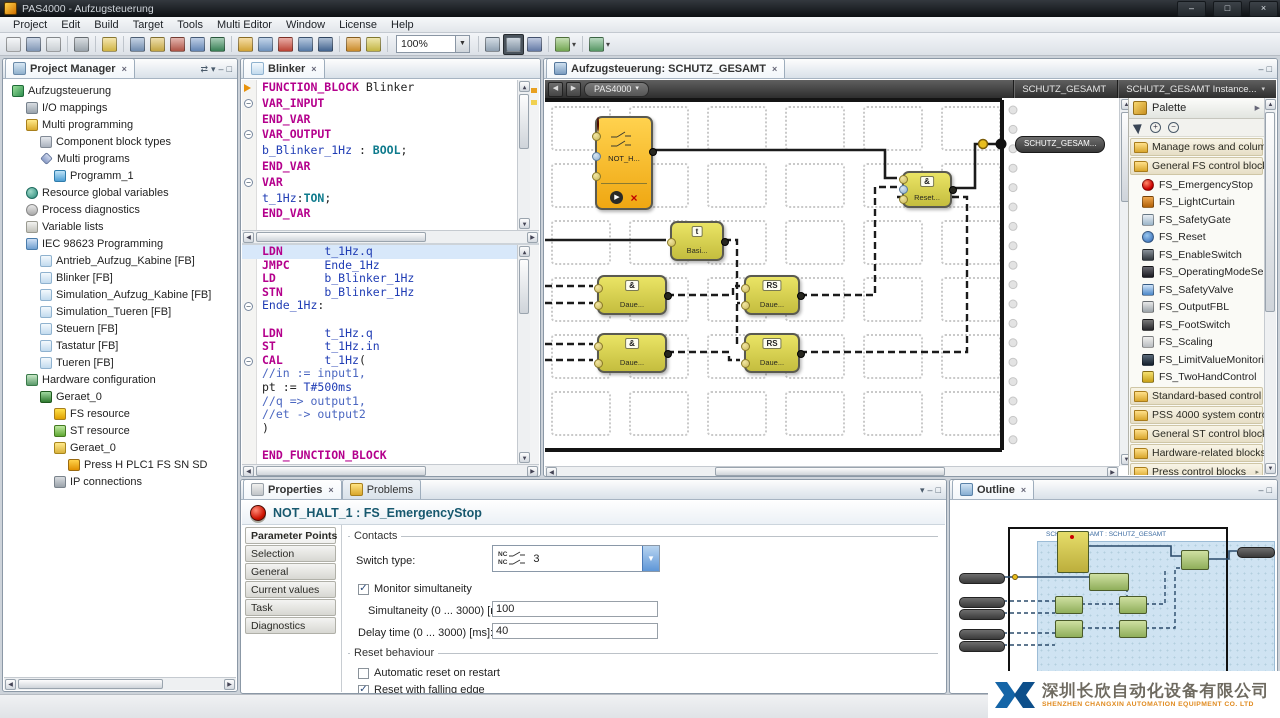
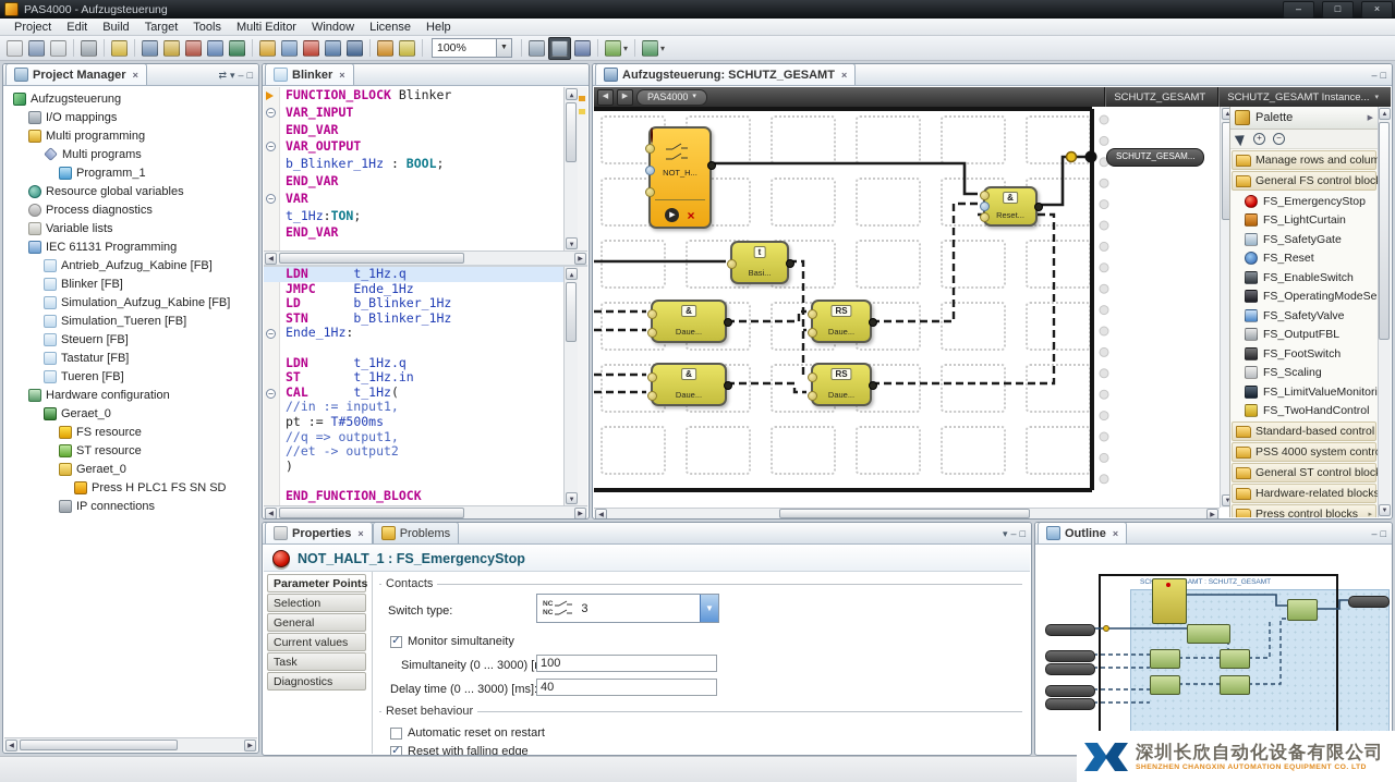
  PAS4000 - Aufzugsteuerung
  –
  □
  ×
  Project
  Edit
  Build
  Target
  Tools
  Multi Editor
  Window
  License
  Help
  100%
  ▾
  ▾
  Project Manager
  ×
  ⇄
  ▾
  –
  □
  Aufzugsteuerung
  I/O mappings
  Multi programming
- Component block types
  Multi programs
  Programm_1
  Resource global variables
  Process diagnostics
  Variable lists
- IEC 98623 Programming
+ IEC 61131 Programming
  Antrieb_Aufzug_Kabine [FB]
  Blinker [FB]
  Simulation_Aufzug_Kabine [FB]
  Simulation_Tueren [FB]
  Steuern [FB]
  Tastatur [FB]
  Tueren [FB]
  Hardware configuration
  Geraet_0
  FS resource
  ST resource
  Geraet_0
  Press H PLC1 FS SN SD
  IP connections
  Blinker
  ×
  FUNCTION_BLOCK Blinker
  VAR_INPUT
  −
  END_VAR
  VAR_OUTPUT
  −
  b_Blinker_1Hz : BOOL;
  END_VAR
  VAR
  −
  t_1Hz:TON;
  END_VAR
  LDN t_1Hz.q
  JMPC Ende_1Hz
  LD b_Blinker_1Hz
  STN b_Blinker_1Hz
  Ende_1Hz:
  −
  LDN t_1Hz.q
  ST t_1Hz.in
  CAL t_1Hz(
  −
  //in := input1,
  pt := T#500ms
  //q => output1,
  //et -> output2
  )
  END_FUNCTION_BLOCK
  Aufzugsteuerung: SCHUTZ_GESAMT
  ×
  –
  □
  PAS4000
  SCHUTZ_GESAMT
  SCHUTZ_GESAMT Instance...
  NOT_H...
  ×
  t
  Basi...
  &
  Daue...
  &
  Daue...
  RS
  Daue...
  RS
  Daue...
  &
  Reset...
  SCHUTZ_GESAM...
  Palette
  +
  −
  Manage rows and colum
  General FS control bloc
  FS_EmergencyStop
  FS_LightCurtain
  FS_SafetyGate
  FS_Reset
  FS_EnableSwitch
  FS_OperatingModeSe
  FS_SafetyValve
  FS_OutputFBL
  FS_FootSwitch
  FS_Scaling
  FS_LimitValueMonitori
  FS_TwoHandControl
  Standard-based control
  General ST control bloc
  Hardware-related block
  Press control blocks
  Properties
  ×
  Problems
  ▾
  –
  □
  NOT_HALT_1 : FS_EmergencyStop
  Parameter Points
  Selection
  General
  Current values
  Task
  Diagnostics
  Contacts
  Switch type:
  3
  ▼
  ✓
  Monitor simultaneity
  Simultaneity (0 ... 3000) [
  100
  Delay time (0 ... 3000) [ms]
  40
  Reset behaviour
  Automatic reset on restart
  ✓
  Reset with falling edge
  Outline
  ×
  –
  □
  深圳长欣自动化设备有限公司
